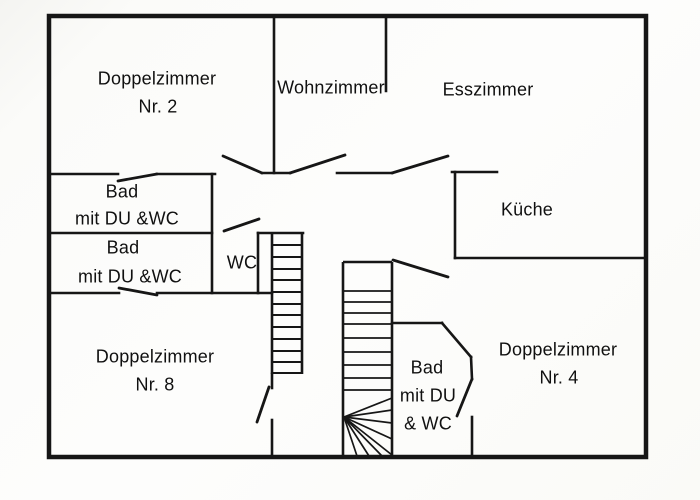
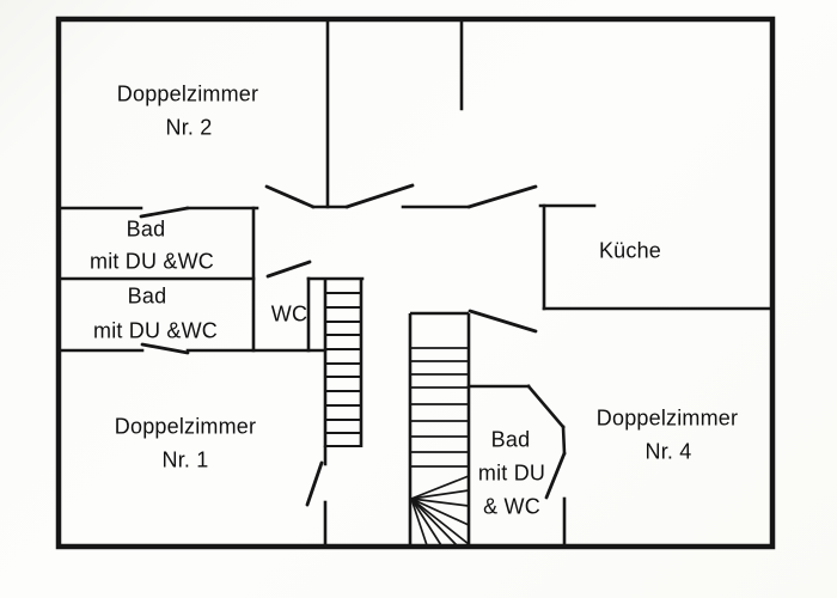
  Doppelzimmer
  Nr. 2
- Wohnzimmer
- Esszimmer
  Bad
  mit DU &WC
  Bad
  mit DU &WC
  WC
  Küche
  Doppelzimmer
- Nr. 8
+ Nr. 1
  Doppelzimmer
  Nr. 4
  Bad
  mit DU
  & WC
